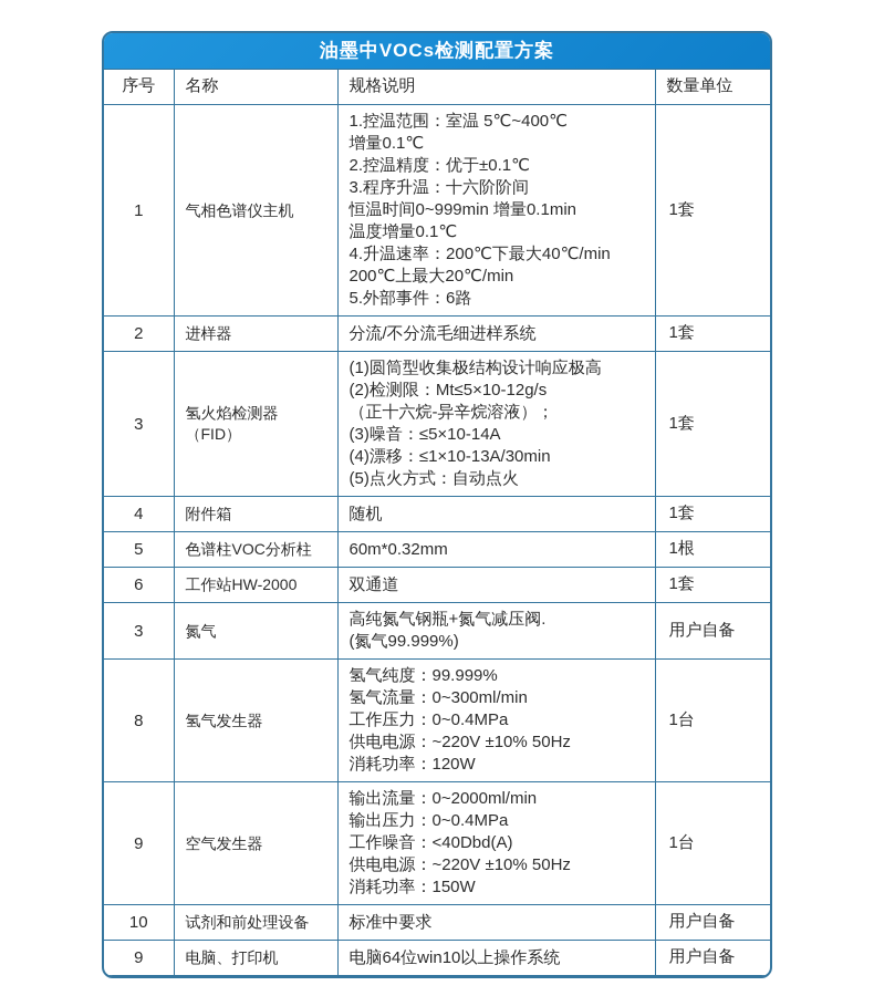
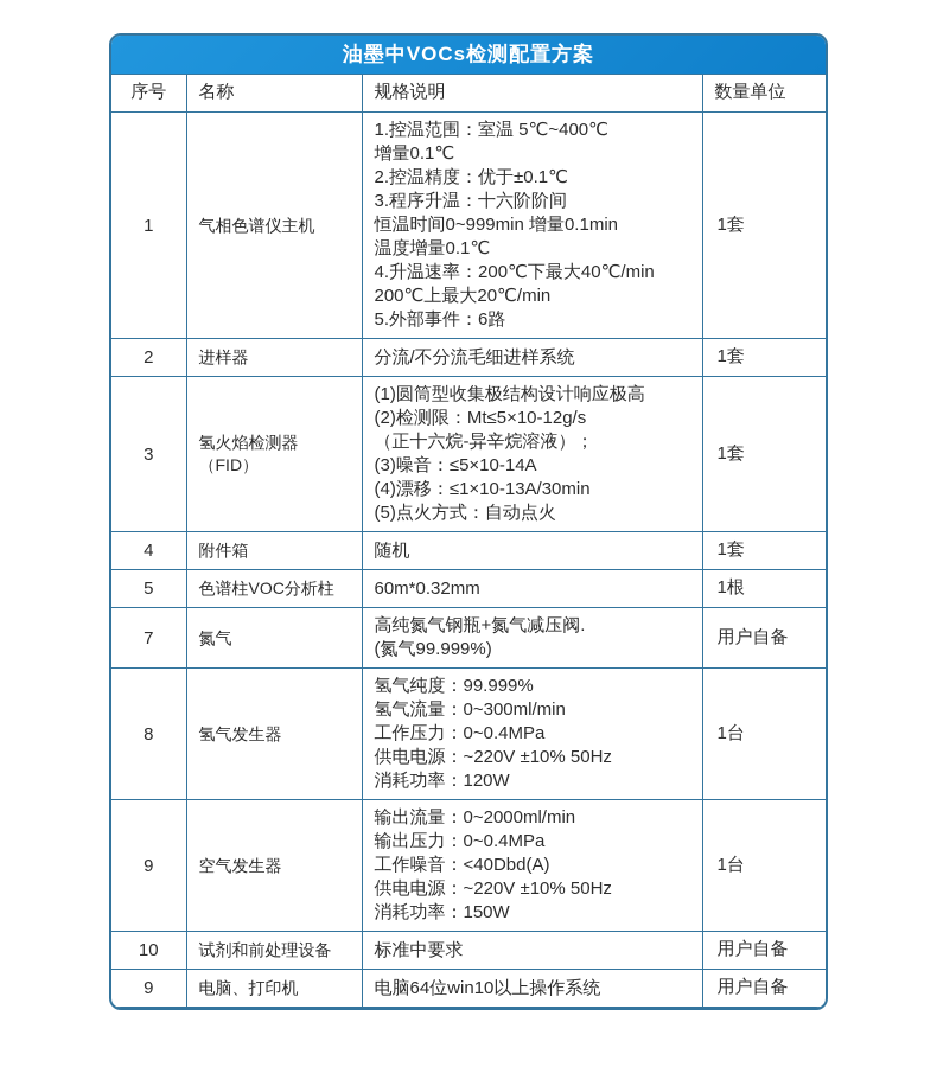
  油墨中VOCs检测配置方案
  序号	名称	规格说明	数量单位
  1	气相色谱仪主机	1.控温范围：室温 5℃~400℃增量0.1℃2.控温精度：优于±0.1℃3.程序升温：十六阶阶间恒温时间0~999min 增量0.1min温度增量0.1℃4.升温速率：200℃下最大40℃/min200℃上最大20℃/min5.外部事件：6路	1套
  2	进样器	分流/不分流毛细进样系统	1套
  3	氢火焰检测器（FID）	(1)圆筒型收集极结构设计响应极高(2)检测限：Mt≤5×10-12g/s（正十六烷-异辛烷溶液）；(3)噪音：≤5×10-14A(4)漂移：≤1×10-13A/30min(5)点火方式：自动点火	1套
  4	附件箱	随机	1套
  5	色谱柱VOC分析柱	60m*0.32mm	1根
- 6	工作站HW-2000	双通道	1套
- 3	氮气	高纯氮气钢瓶+氮气减压阀.(氮气99.999%)	用户自备
+ 7	氮气	高纯氮气钢瓶+氮气减压阀.(氮气99.999%)	用户自备
  8	氢气发生器	氢气纯度：99.999%氢气流量：0~300ml/min工作压力：0~0.4MPa供电电源：~220V ±10% 50Hz消耗功率：120W	1台
  9	空气发生器	输出流量：0~2000ml/min输出压力：0~0.4MPa工作噪音：<40Dbd(A)供电电源：~220V ±10% 50Hz消耗功率：150W	1台
  10	试剂和前处理设备	标准中要求	用户自备
  9	电脑、打印机	电脑64位win10以上操作系统	用户自备
